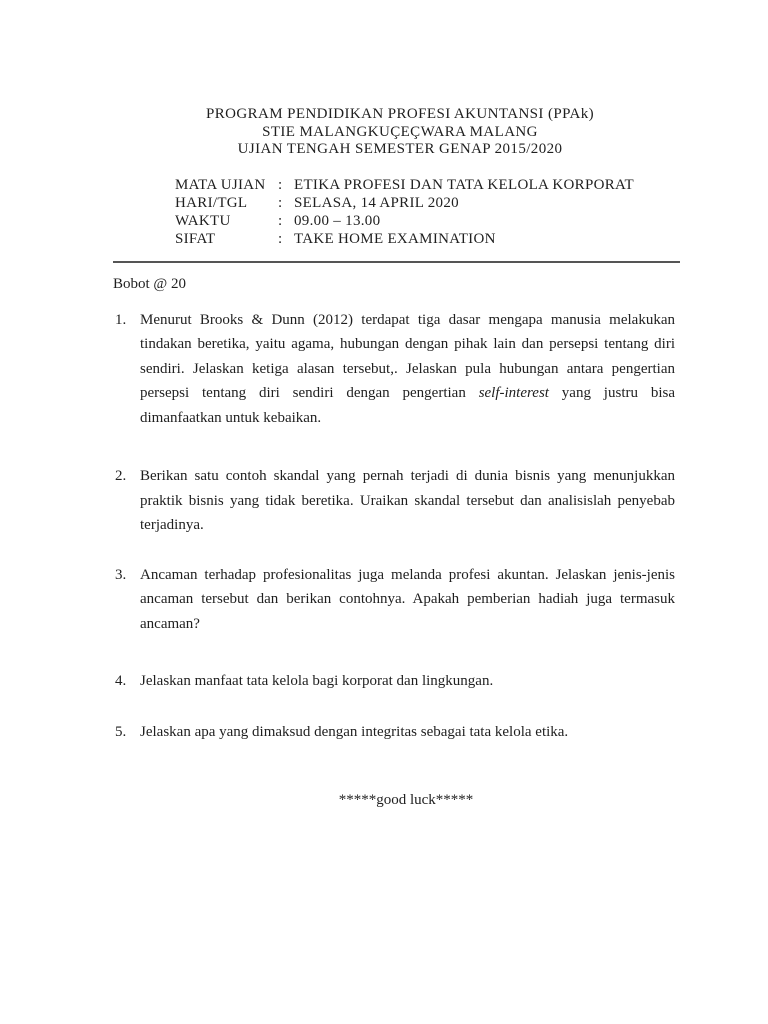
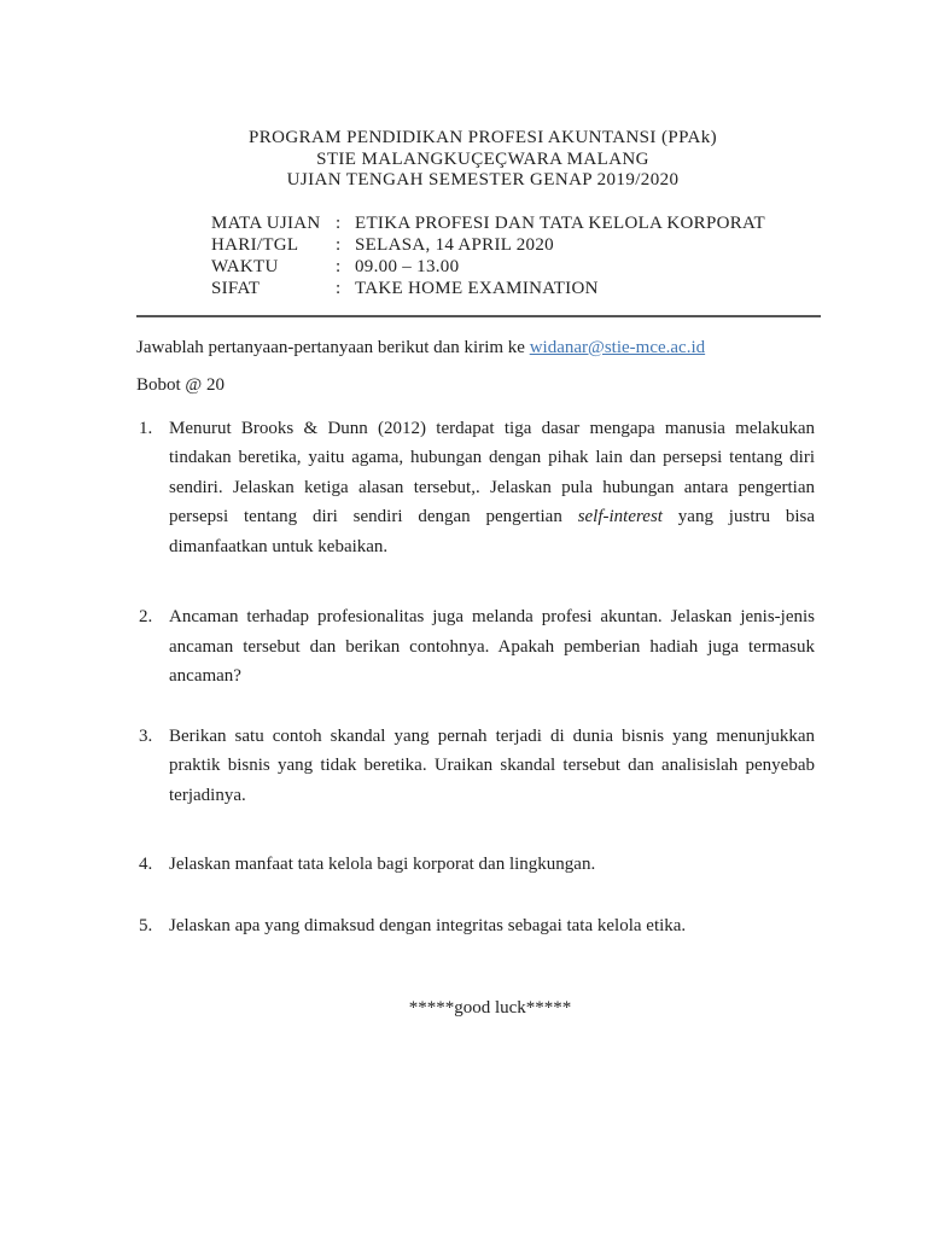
  PROGRAM PENDIDIKAN PROFESI AKUNTANSI (PPAk)
  STIE MALANGKUÇEÇWARA MALANG
- UJIAN TENGAH SEMESTER GENAP 2015/2020
+ UJIAN TENGAH SEMESTER GENAP 2019/2020
  MATA UJIAN
  :
  ETIKA PROFESI DAN TATA KELOLA KORPORAT
  HARI/TGL
  :
  SELASA, 14 APRIL 2020
  WAKTU
  :
  09.00 – 13.00
  SIFAT
  :
  TAKE HOME EXAMINATION
+ Jawablah pertanyaan-pertanyaan berikut dan kirim ke widanar@stie-mce.ac.id
  Bobot @ 20
  1.
  Menurut Brooks & Dunn (2012) terdapat tiga dasar mengapa manusia melakukan tindakan beretika, yaitu agama, hubungan dengan pihak lain dan persepsi tentang diri sendiri. Jelaskan ketiga alasan tersebut,. Jelaskan pula hubungan antara pengertian persepsi tentang diri sendiri dengan pengertian self-interest yang justru bisa dimanfaatkan untuk kebaikan.
  2.
- Berikan satu contoh skandal yang pernah terjadi di dunia bisnis yang menunjukkan praktik bisnis yang tidak beretika. Uraikan skandal tersebut dan analisislah penyebab terjadinya.
+ Ancaman terhadap profesionalitas juga melanda profesi akuntan. Jelaskan jenis-jenis ancaman tersebut dan berikan contohnya. Apakah pemberian hadiah juga termasuk ancaman?
  3.
- Ancaman terhadap profesionalitas juga melanda profesi akuntan. Jelaskan jenis-jenis ancaman tersebut dan berikan contohnya. Apakah pemberian hadiah juga termasuk ancaman?
+ Berikan satu contoh skandal yang pernah terjadi di dunia bisnis yang menunjukkan praktik bisnis yang tidak beretika. Uraikan skandal tersebut dan analisislah penyebab terjadinya.
  4.
  Jelaskan manfaat tata kelola bagi korporat dan lingkungan.
  5.
  Jelaskan apa yang dimaksud dengan integritas sebagai tata kelola etika.
  *****good luck*****
